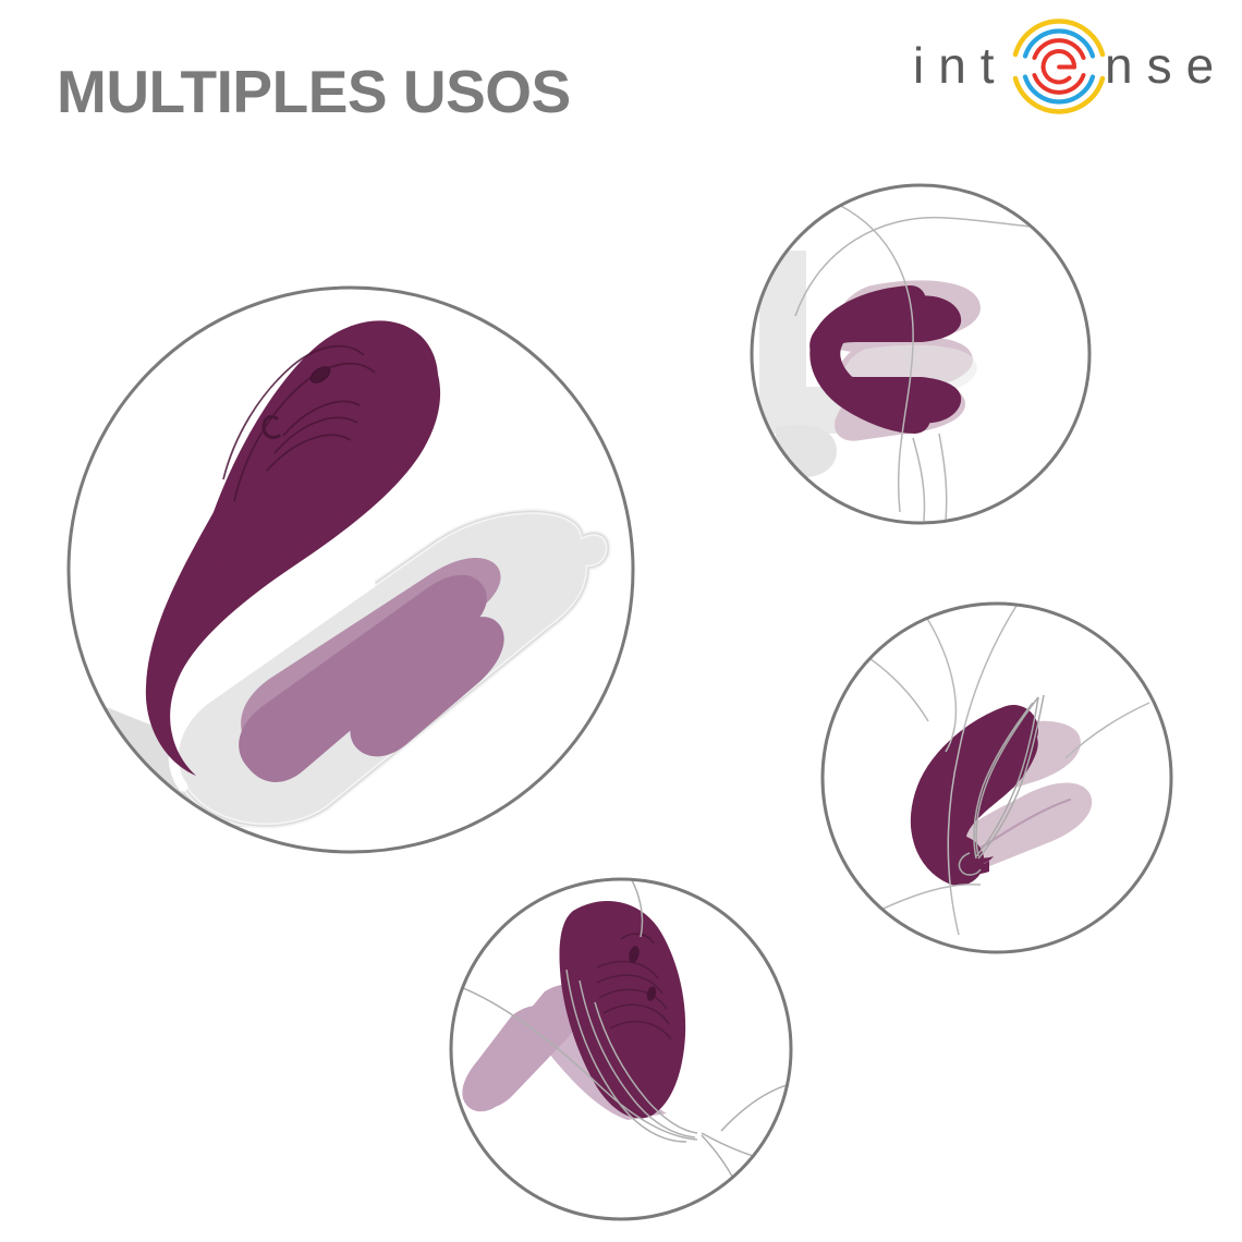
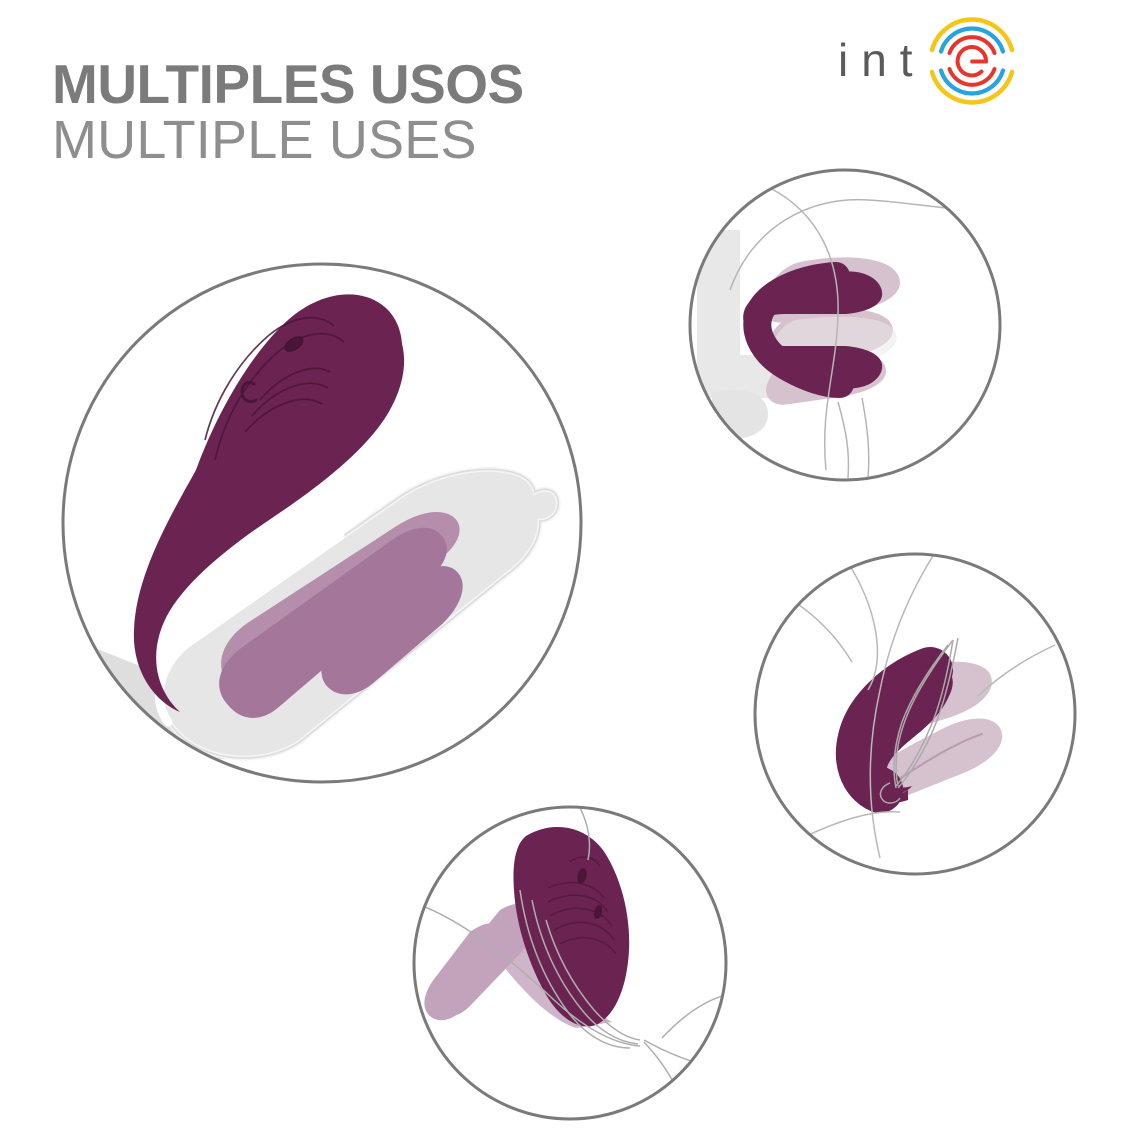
  MULTIPLES USOS
+ MULTIPLE USES
  int
- nse
